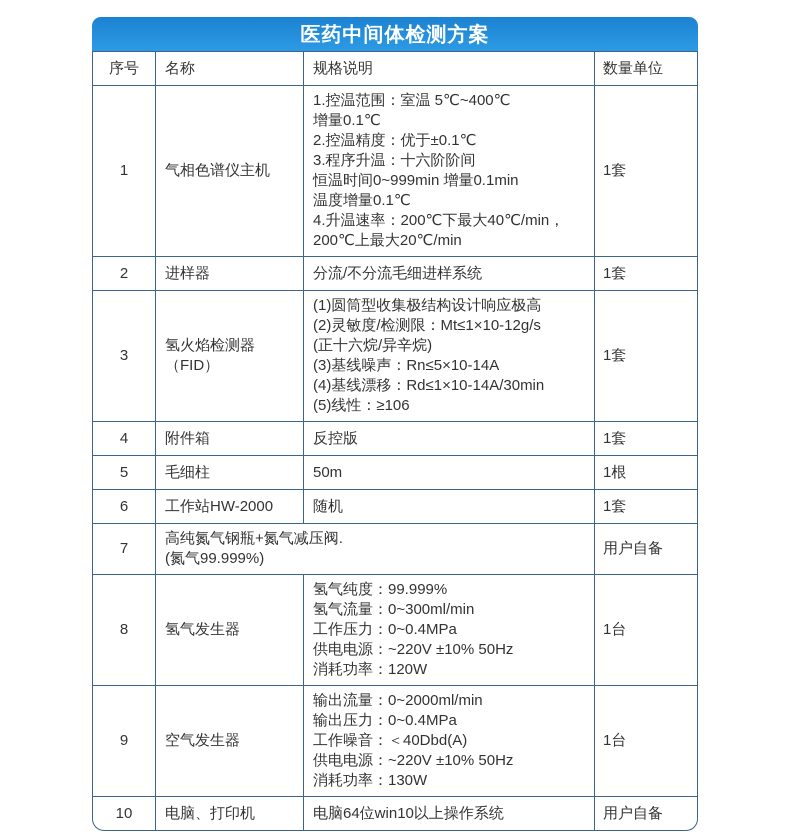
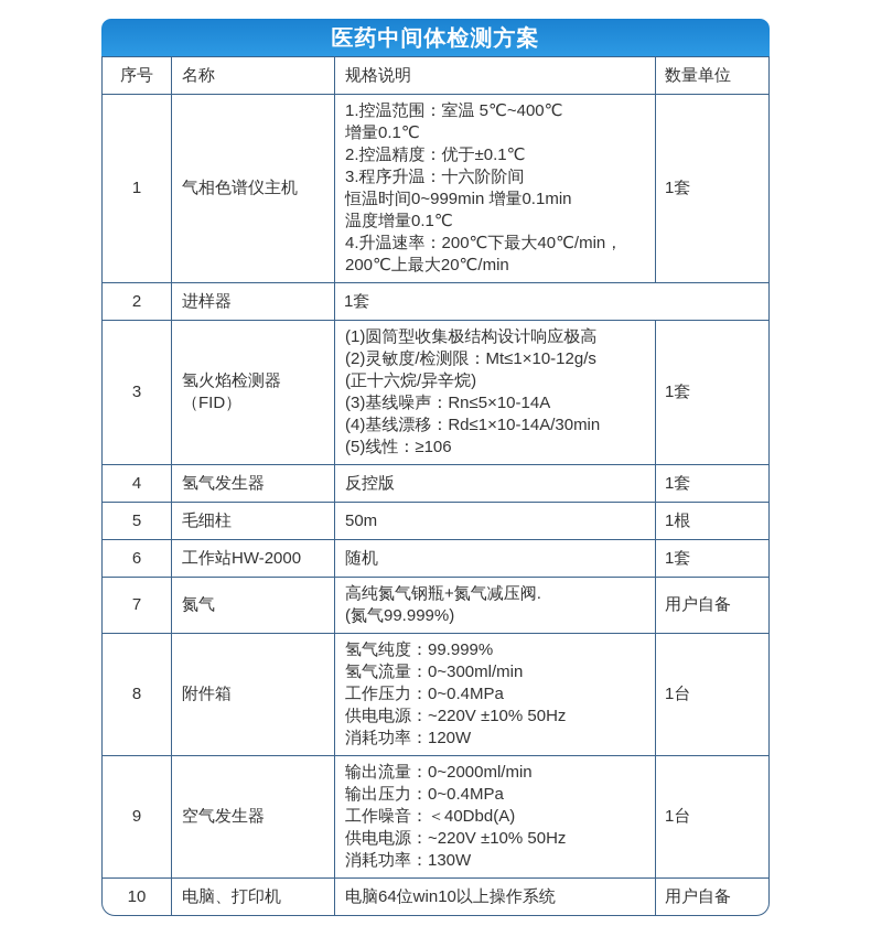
  医药中间体检测方案
  序号
  名称
  规格说明
  数量单位
  1
  气相色谱仪主机
  1.控温范围：室温 5℃~400℃
  增量0.1℃
  2.控温精度：优于±0.1℃
  3.程序升温：十六阶阶间
  恒温时间0~999min 增量0.1min
  温度增量0.1℃
  4.升温速率：200℃下最大40℃/min，
  200℃上最大20℃/min
  1套
  2
  进样器
- 分流/不分流毛细进样系统
  1套
  3
  氢火焰检测器（FID）
  (1)圆筒型收集极结构设计响应极高
  (2)灵敏度/检测限：Mt≤1×10-12g/s
  (正十六烷/异辛烷)
  (3)基线噪声：Rn≤5×10-14A
  (4)基线漂移：Rd≤1×10-14A/30min
  (5)线性：≥106
  1套
  4
- 附件箱
+ 氢气发生器
  反控版
  1套
  5
  毛细柱
  50m
  1根
  6
  工作站HW-2000
  随机
  1套
  7
+ 氮气
  高纯氮气钢瓶+氮气减压阀.
  (氮气99.999%)
  用户自备
  8
- 氢气发生器
+ 附件箱
  氢气纯度：99.999%
  氢气流量：0~300ml/min
  工作压力：0~0.4MPa
  供电电源：~220V ±10% 50Hz
  消耗功率：120W
  1台
  9
  空气发生器
  输出流量：0~2000ml/min
  输出压力：0~0.4MPa
  工作噪音：＜40Dbd(A)
  供电电源：~220V ±10% 50Hz
  消耗功率：130W
  1台
  10
  电脑、打印机
  电脑64位win10以上操作系统
  用户自备
